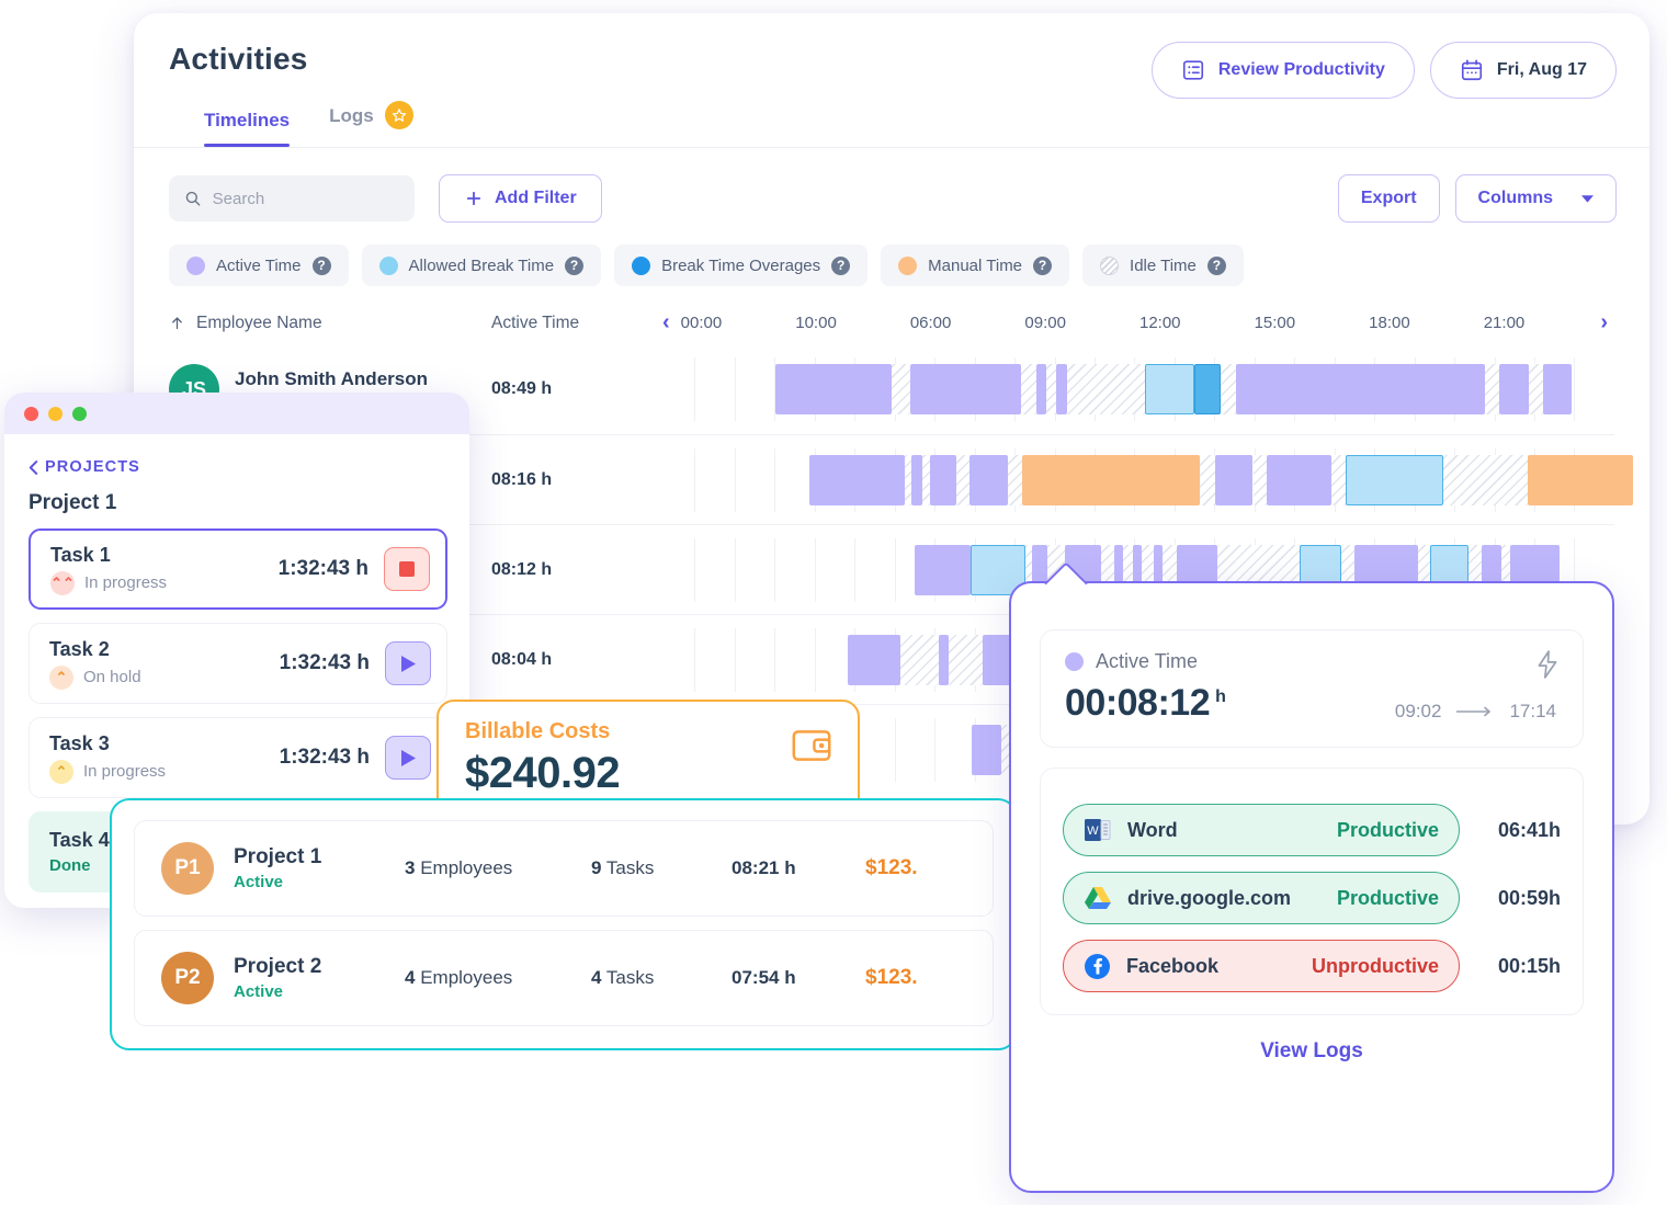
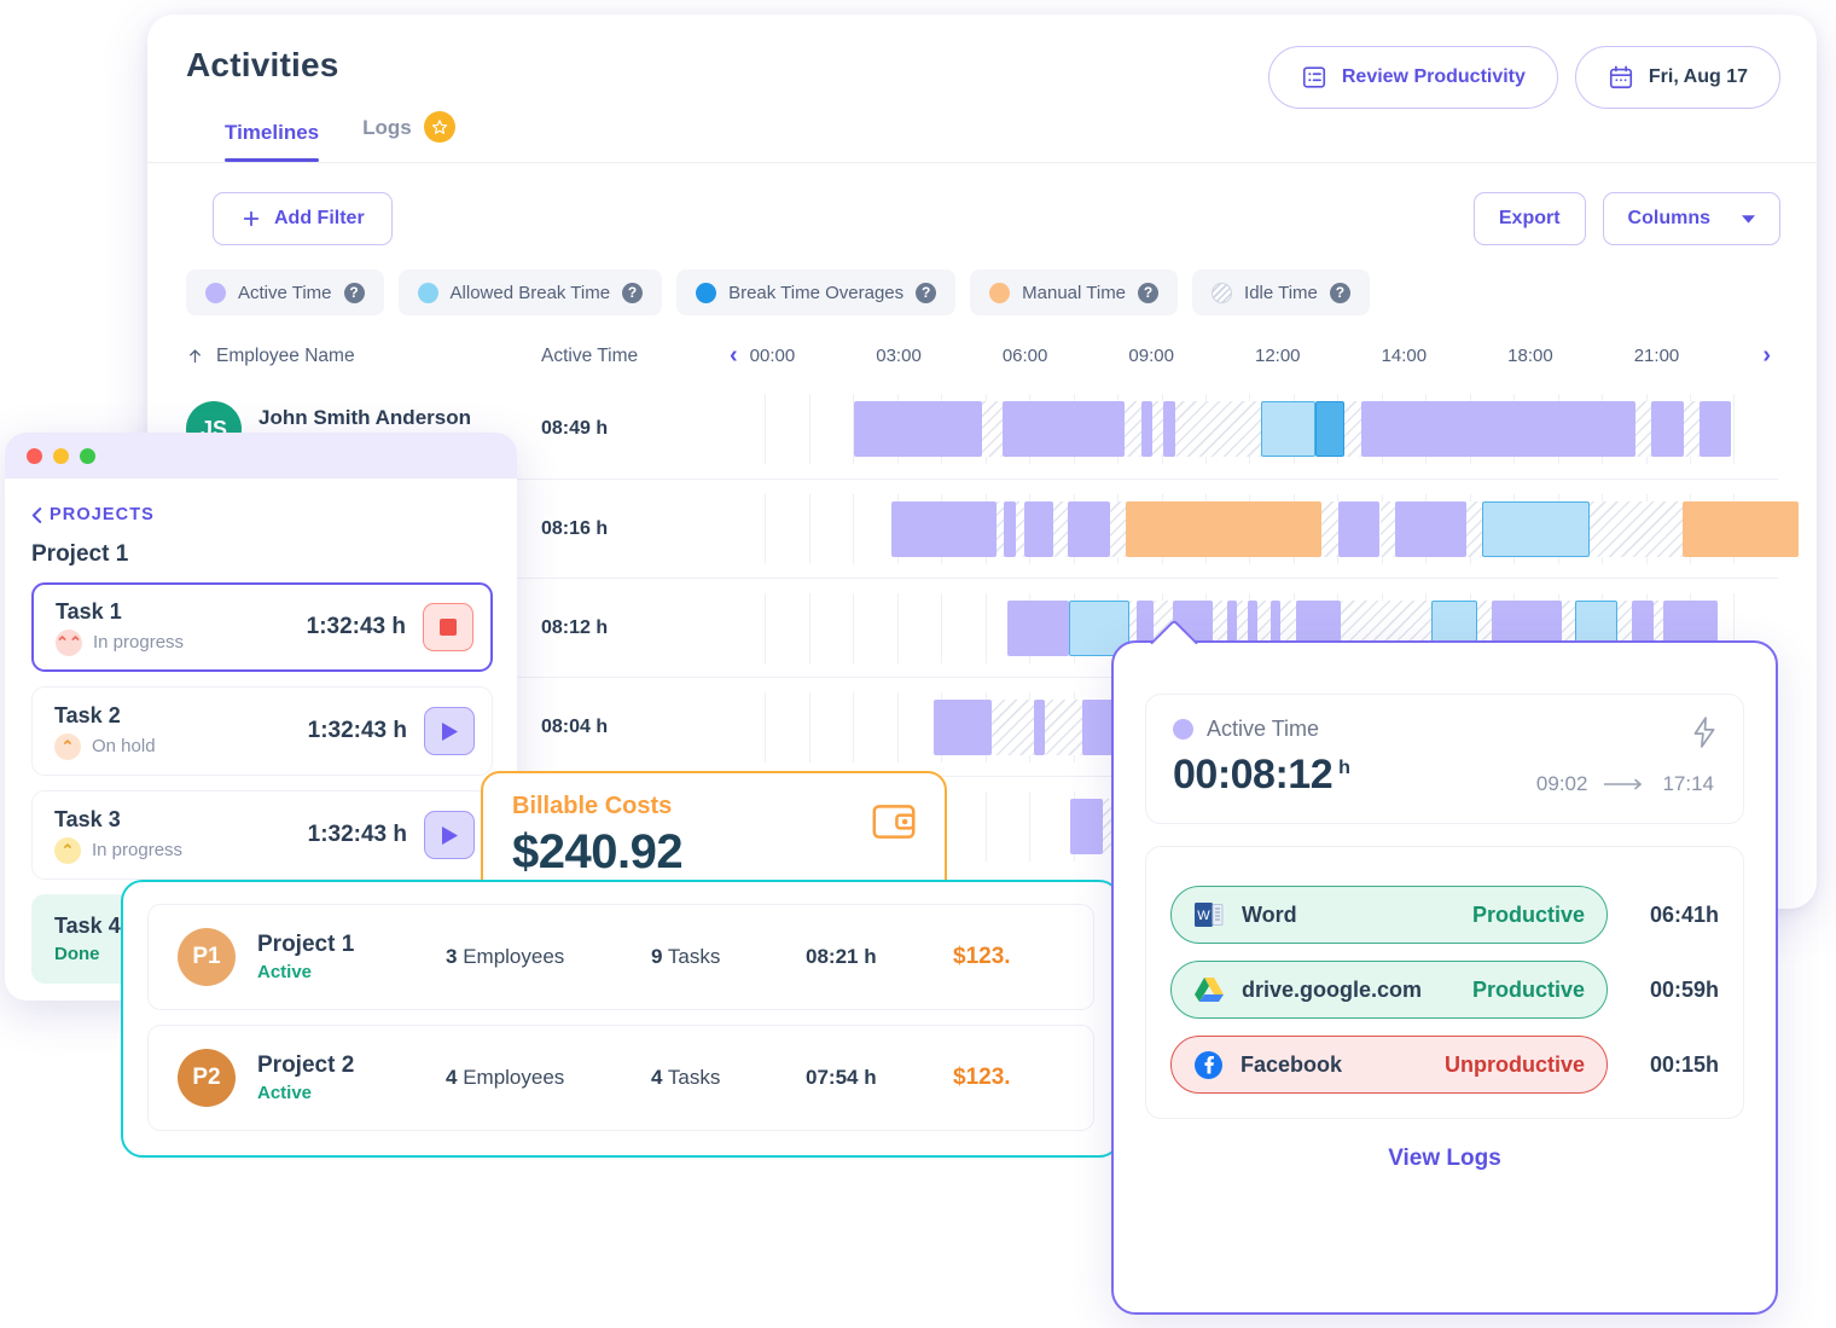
  Activities
  Review Productivity
  Fri, Aug 17
  Timelines
  Logs
- Search
  Add Filter
  Export
  Columns
  Active Time
  ?
  Allowed Break Time
  ?
  Break Time Overages
  ?
  Manual Time
  ?
  Idle Time
  ?
  Employee Name
  Active Time
  ‹
  00:00
- 10:00
+ 03:00
  06:00
  09:00
  12:00
- 15:00
+ 14:00
  18:00
  21:00
  ›
  JS
  John Smith Anderson
  08:49 h
  08:16 h
  08:12 h
  08:04 h
  PROJECTS
  Project 1
  Task 1
  ⌃⌃
  In progress
  1:32:43 h
  Task 2
  ⌃
  On hold
  1:32:43 h
  Task 3
  ⌃
  In progress
  1:32:43 h
  Task 4
  Done
  Billable Costs
  $240.92
  P1
  Project 1
  Active
  3 Employees
  9 Tasks
  08:21 h
  $123.
  P2
  Project 2
  Active
  4 Employees
  4 Tasks
  07:54 h
  $123.
  Active Time
  00:08:12 h
  09:02
  17:14
  W
  Word
  Productive
  06:41h
  drive.google.com
  Productive
  00:59h
  Facebook
  Unproductive
  00:15h
  View Logs
